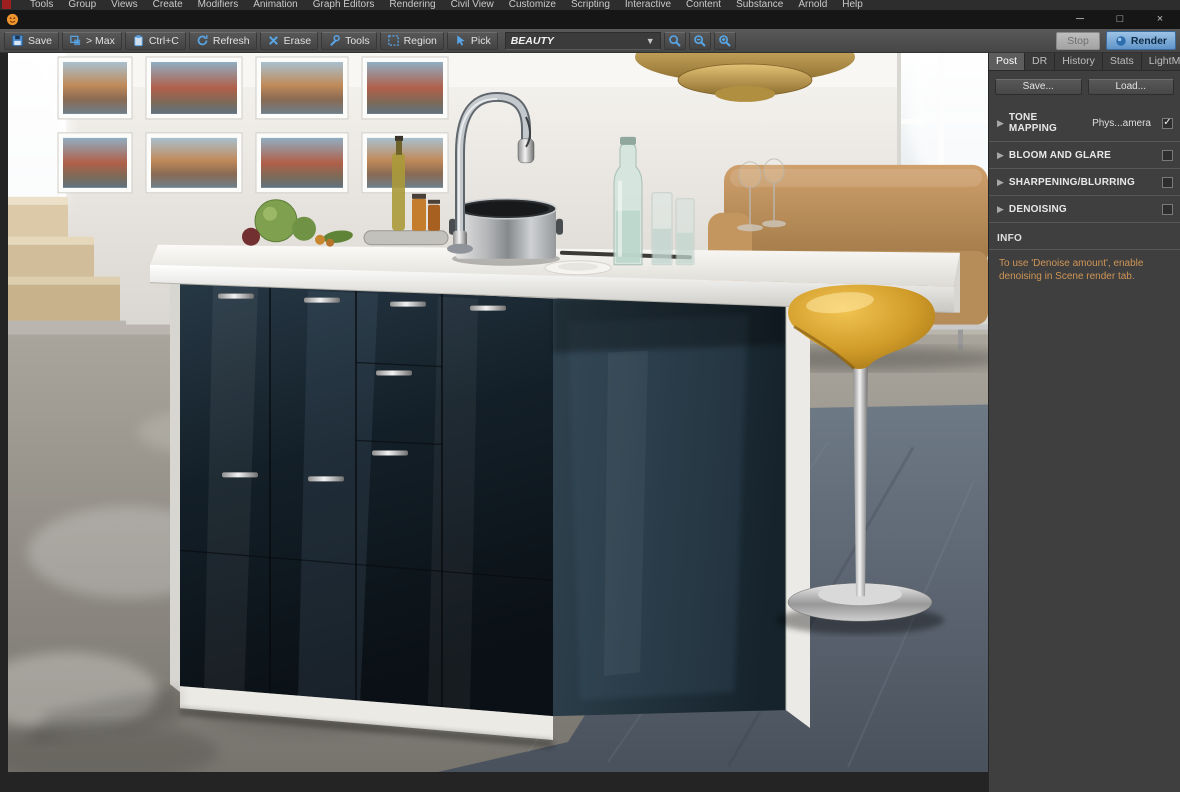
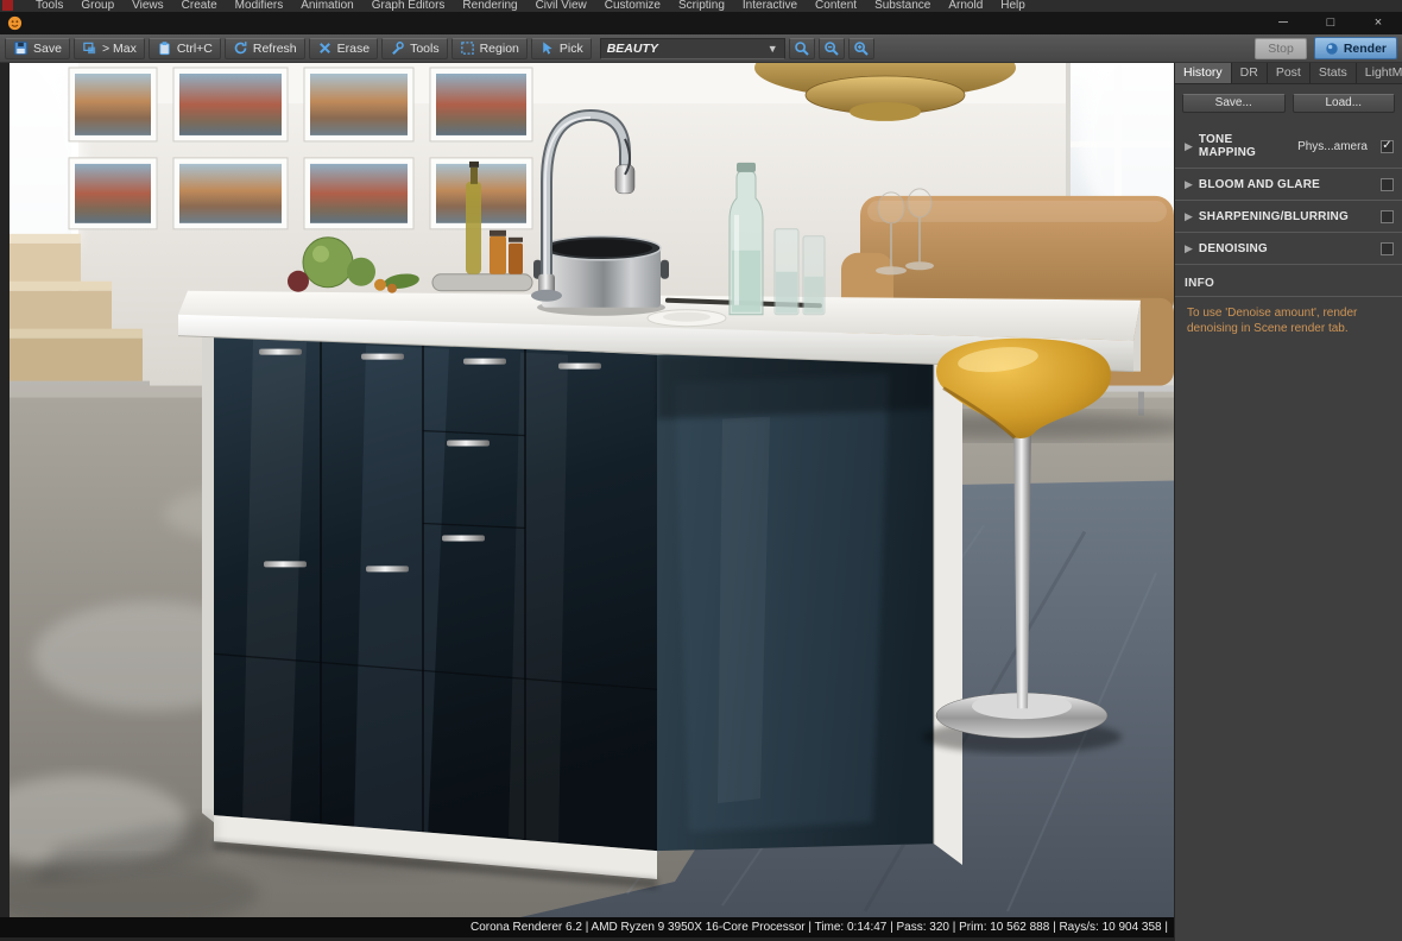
  Tools
  Group
  Views
  Create
  Modifiers
  Animation
  Graph Editors
  Rendering
  Civil View
  Customize
  Scripting
  Interactive
  Content
  Substance
  Arnold
  Help
  ─
  □
  ×
  Save
  > Max
  Ctrl+C
  Refresh
  Erase
  Tools
  Region
  Pick
  BEAUTY
  ▼
  Stop
  Render
+ Corona Renderer 6.2 | AMD Ryzen 9 3950X 16-Core Processor | Time: 0:14:47 | Pass: 320 | Prim: 10 562 888 | Rays/s: 10 904 358 |
- Post
+ History
  DR
- History
+ Post
  Stats
  LightM
  Save...
  Load...
  ▶
  TONE MAPPING
  Phys...amera
  ✓
  ▶
  BLOOM AND GLARE
  ▶
  SHARPENING/BLURRING
  ▶
  DENOISING
  INFO
- To use 'Denoise amount', enable denoising in Scene render tab.
+ To use 'Denoise amount', render denoising in Scene render tab.
